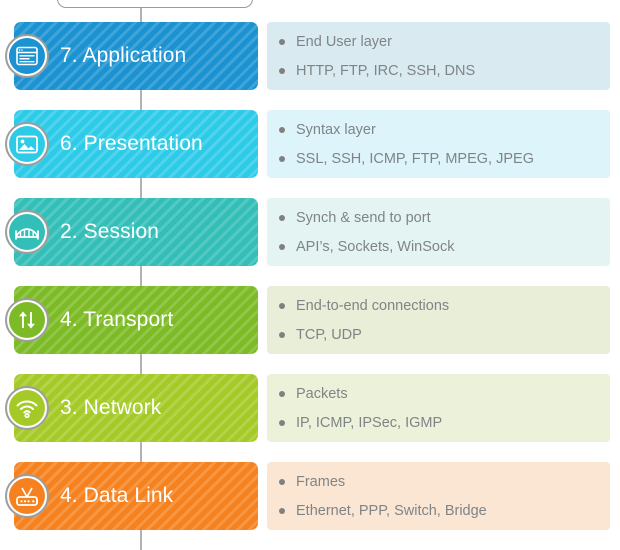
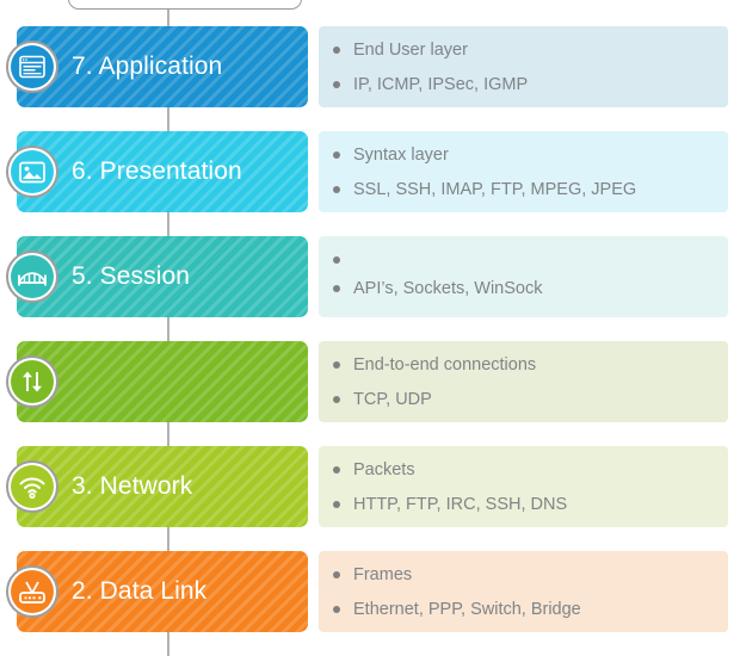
  End User layer
- HTTP, FTP, IRC, SSH, DNS
+ IP, ICMP, IPSec, IGMP
  7. Application
  Syntax layer
- SSL, SSH, ICMP, FTP, MPEG, JPEG
+ SSL, SSH, IMAP, FTP, MPEG, JPEG
  6. Presentation
- Synch & send to port
  API’s, Sockets, WinSock
- 2. Session
+ 5. Session
  End-to-end connections
  TCP, UDP
- 4. Transport
  Packets
- IP, ICMP, IPSec, IGMP
+ HTTP, FTP, IRC, SSH, DNS
  3. Network
  Frames
  Ethernet, PPP, Switch, Bridge
- 4. Data Link
+ 2. Data Link
